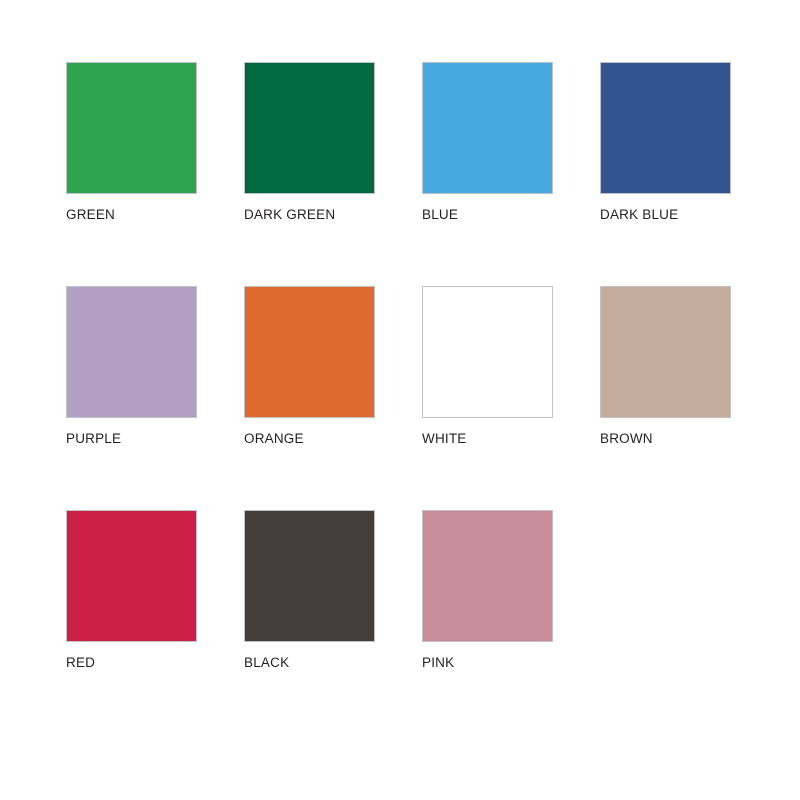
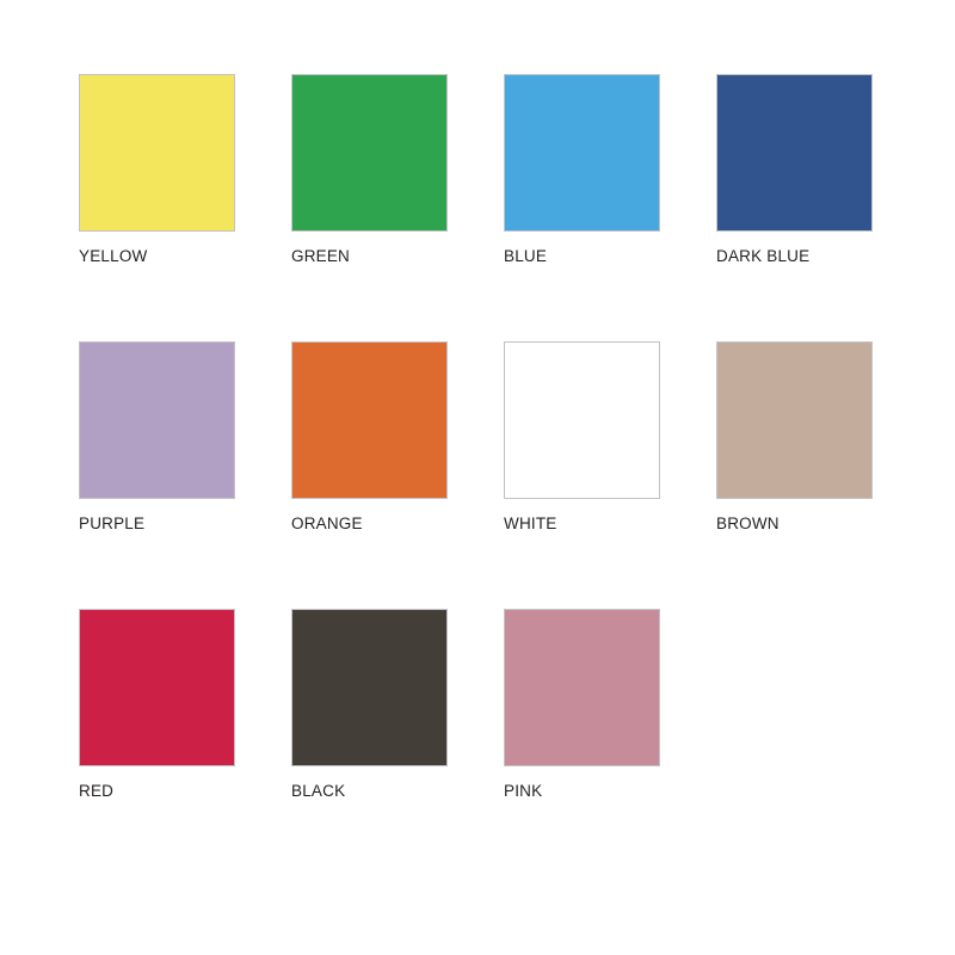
+ YELLOW
  GREEN
- DARK GREEN
  BLUE
  DARK BLUE
  PURPLE
  ORANGE
  WHITE
  BROWN
  RED
  BLACK
  PINK
